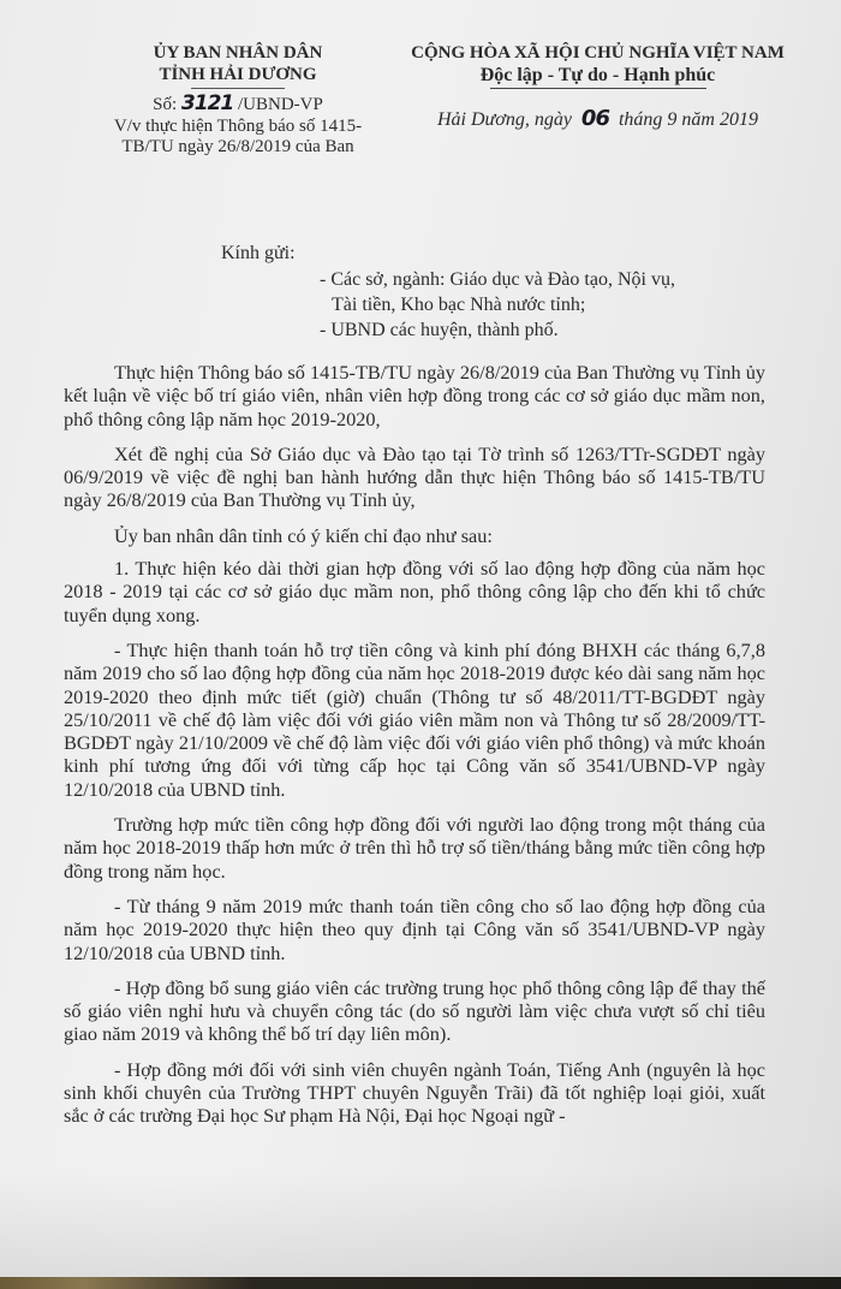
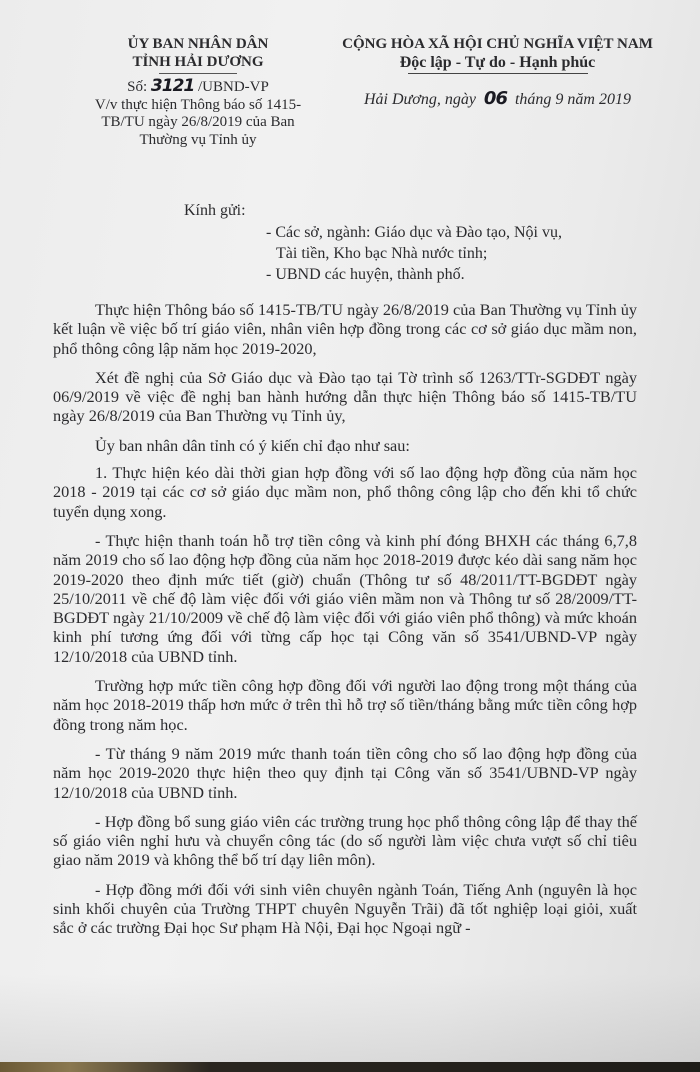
  ỦY BAN NHÂN DÂN
  TỈNH HẢI DƯƠNG
  Số: 3121 /UBND-VP
  V/v thực hiện Thông báo số 1415-
  TB/TU ngày 26/8/2019 của Ban
+ Thường vụ Tỉnh ủy
  CỘNG HÒA XÃ HỘI CHỦ NGHĨA VIỆT NAM
  Độc lập - Tự do - Hạnh phúc
  Hải Dương, ngày 06 tháng 9 năm 2019
  Kính gửi:
  - Các sở, ngành: Giáo dục và Đào tạo, Nội vụ,
  Tài tiền, Kho bạc Nhà nước tỉnh;
  - UBND các huyện, thành phố.
  Thực hiện Thông báo số 1415-TB/TU ngày 26/8/2019 của Ban Thường vụ Tỉnh ủy kết luận về việc bố trí giáo viên, nhân viên hợp đồng trong các cơ sở giáo dục mầm non, phổ thông công lập năm học 2019-2020,
  Xét đề nghị của Sở Giáo dục và Đào tạo tại Tờ trình số 1263/TTr-SGDĐT ngày 06/9/2019 về việc đề nghị ban hành hướng dẫn thực hiện Thông báo số 1415-TB/TU ngày 26/8/2019 của Ban Thường vụ Tỉnh ủy,
  Ủy ban nhân dân tỉnh có ý kiến chỉ đạo như sau:
  1. Thực hiện kéo dài thời gian hợp đồng với số lao động hợp đồng của năm học 2018 - 2019 tại các cơ sở giáo dục mầm non, phổ thông công lập cho đến khi tổ chức tuyển dụng xong.
  - Thực hiện thanh toán hỗ trợ tiền công và kinh phí đóng BHXH các tháng 6,7,8 năm 2019 cho số lao động hợp đồng của năm học 2018-2019 được kéo dài sang năm học 2019-2020 theo định mức tiết (giờ) chuẩn (Thông tư số 48/2011/TT-BGDĐT ngày 25/10/2011 về chế độ làm việc đối với giáo viên mầm non và Thông tư số 28/2009/TT-BGDĐT ngày 21/10/2009 về chế độ làm việc đối với giáo viên phổ thông) và mức khoán kinh phí tương ứng đối với từng cấp học tại Công văn số 3541/UBND-VP ngày 12/10/2018 của UBND tỉnh.
  Trường hợp mức tiền công hợp đồng đối với người lao động trong một tháng của năm học 2018-2019 thấp hơn mức ở trên thì hỗ trợ số tiền/tháng bằng mức tiền công hợp đồng trong năm học.
  - Từ tháng 9 năm 2019 mức thanh toán tiền công cho số lao động hợp đồng của năm học 2019-2020 thực hiện theo quy định tại Công văn số 3541/UBND-VP ngày 12/10/2018 của UBND tỉnh.
  - Hợp đồng bổ sung giáo viên các trường trung học phổ thông công lập để thay thế số giáo viên nghỉ hưu và chuyển công tác (do số người làm việc chưa vượt số chỉ tiêu giao năm 2019 và không thể bố trí dạy liên môn).
  - Hợp đồng mới đối với sinh viên chuyên ngành Toán, Tiếng Anh (nguyên là học sinh khối chuyên của Trường THPT chuyên Nguyễn Trãi) đã tốt nghiệp loại giỏi, xuất sắc ở các trường Đại học Sư phạm Hà Nội, Đại học Ngoại ngữ -
